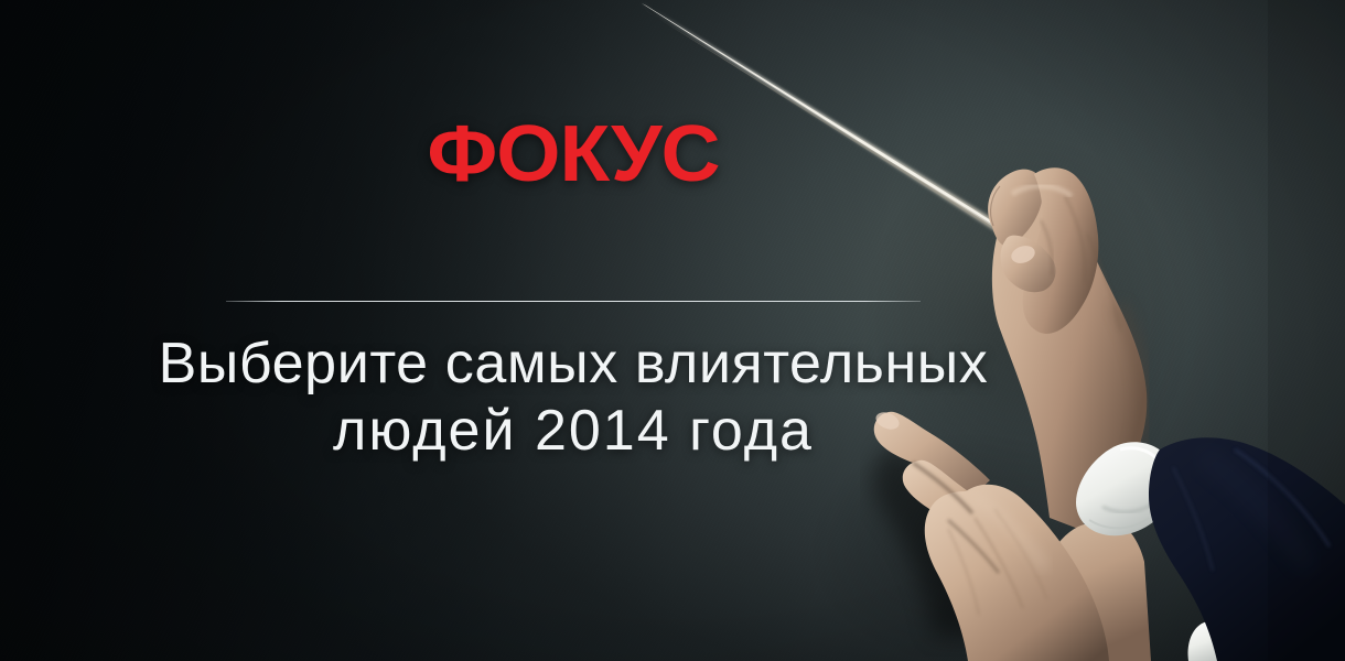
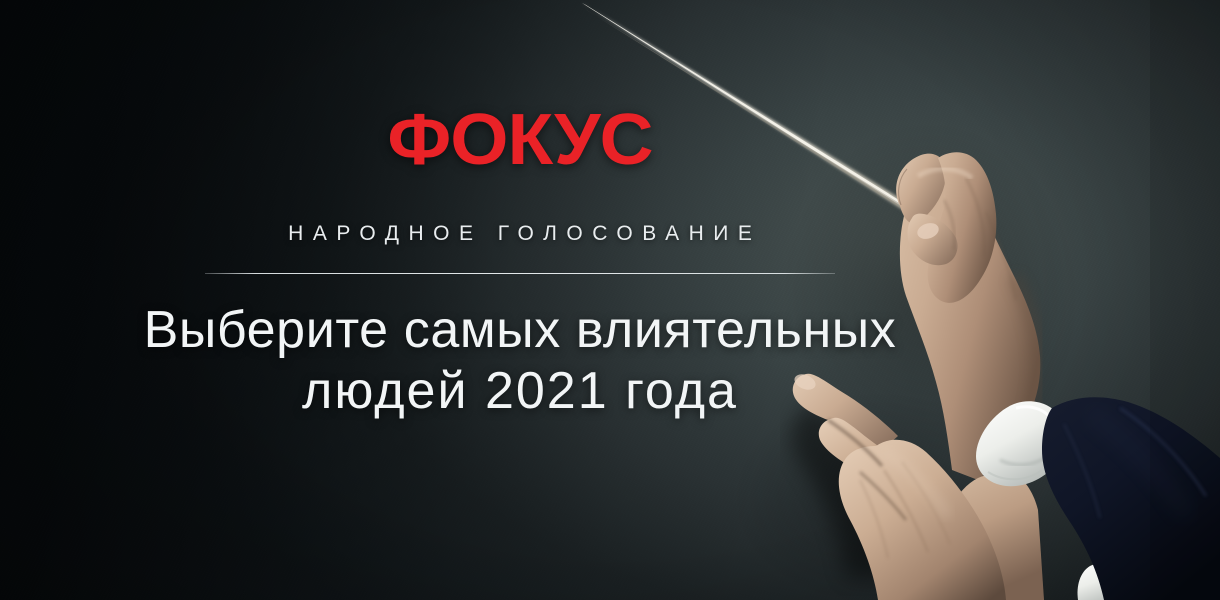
  ФОКУС
+ НАРОДНОЕ ГОЛОСОВАНИЕ
  Выберите самых влиятельных
- людей 2014 года
+ людей 2021 года
